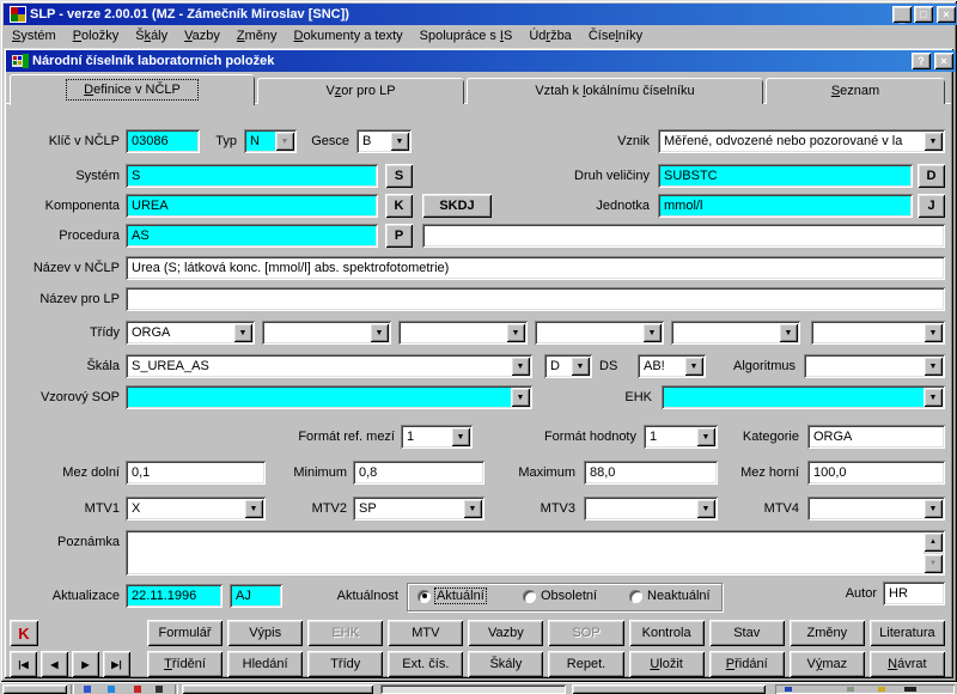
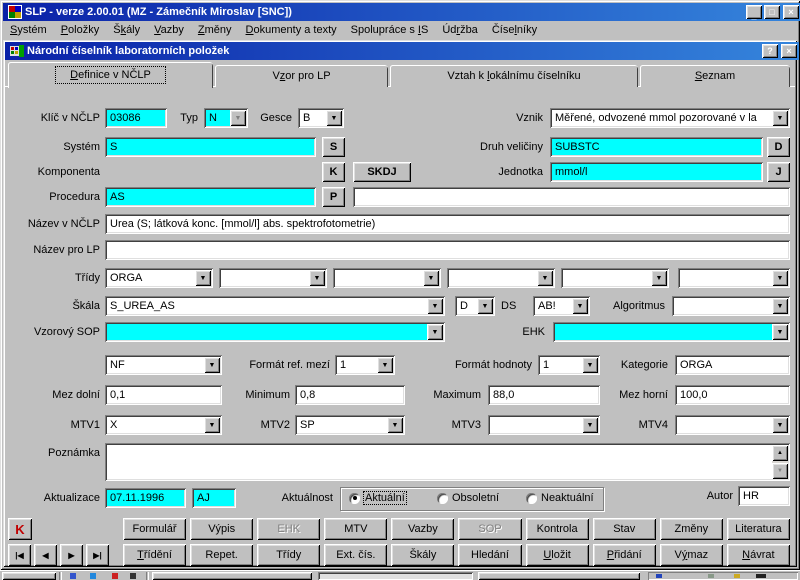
  SLP - verze 2.00.01 (MZ - Zámečník Miroslav [SNC])
  _
  □
  ×
  Systém
  Položky
  Škály
  Vazby
  Změny
  Dokumenty a texty
  Spolupráce s IS
  Údržba
  Číselníky
  Národní číselník laboratorních položek
  ?
  ×
  Definice v NČLP
  Vzor pro LP
  Vztah k lokálnímu číselníku
  Seznam
  Klíč v NČLP
  03086
  Typ
  N
  Gesce
  B
  Vznik
- Měřené, odvozené nebo pozorované v la
+ Měřené, odvozené mmol pozorované v la
  Systém
  S
  S
  Druh veličiny
  SUBSTC
  D
  Komponenta
- UREA
  K
  SKDJ
  Jednotka
  mmol/l
  J
  Procedura
  AS
  P
  Název v NČLP
  Urea (S; látková konc. [mmol/l] abs. spektrofotometrie)
  Název pro LP
  Třídy
  ORGA
  Škála
  S_UREA_AS
  D
  DS
  AB!
  Algoritmus
  Vzorový SOP
  EHK
+ NF
  Formát ref. mezí
  1
  Formát hodnoty
  1
  Kategorie
  ORGA
  Mez dolní
  0,1
  Minimum
  0,8
  Maximum
  88,0
  Mez horní
  100,0
  MTV1
  X
  MTV2
  SP
  MTV3
  MTV4
  Poznámka
  Aktualizace
- 22.11.1996
+ 07.11.1996
  AJ
  Aktuálnost
  Aktuální
  Obsoletní
  Neaktuální
  Autor
  HR
  K
  Formulář
  Výpis
  EHK
  MTV
  Vazby
  SOP
  Kontrola
  Stav
  Změny
  Literatura
  |◀
  ◀
  ▶
  ▶|
  T
  řídění
- Hledání
+ Repet.
  Třídy
  Ext. čís.
  Škály
- Repet.
+ Hledání
  U
  ložit
  P
  řidání
  V
  ý
  maz
  N
  ávrat
